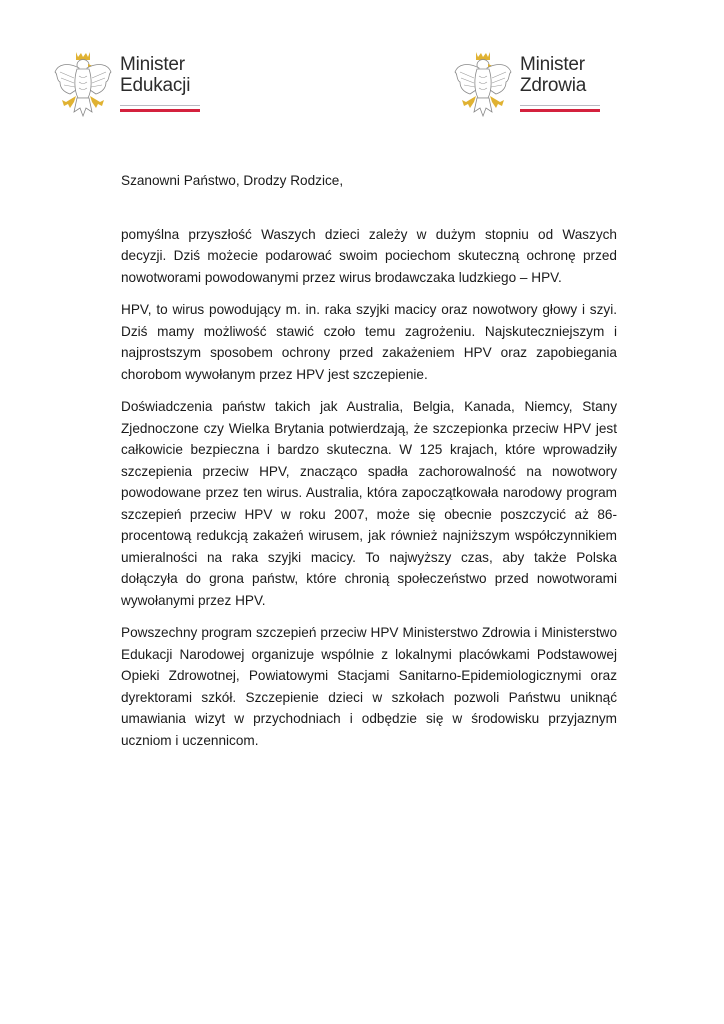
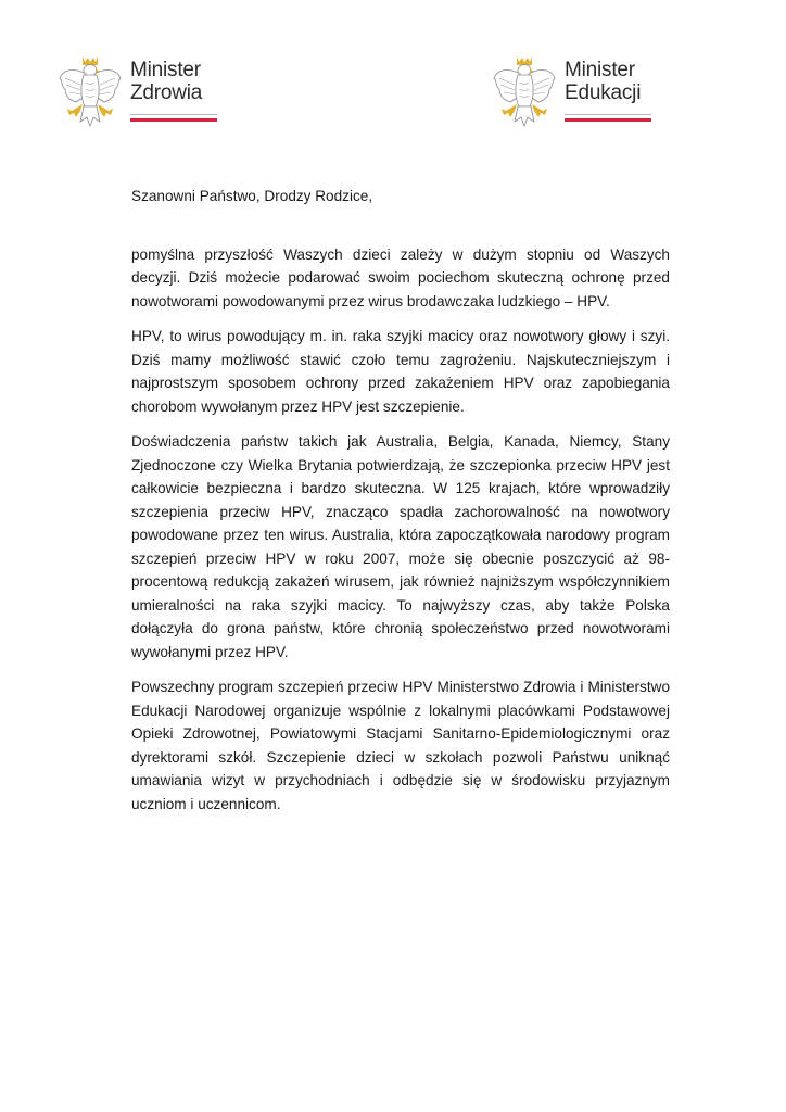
  Minister
- Edukacji
+ Zdrowia
  Minister
- Zdrowia
+ Edukacji
  Szanowni Państwo, Drodzy Rodzice,
  pomyślna przyszłość Waszych dzieci zależy w dużym stopniu od Waszych decyzji. Dziś możecie podarować swoim pociechom skuteczną ochronę przed nowotworami powodowanymi przez wirus brodawczaka ludzkiego – HPV.
  HPV, to wirus powodujący m. in. raka szyjki macicy oraz nowotwory głowy i szyi. Dziś mamy możliwość stawić czoło temu zagrożeniu. Najskuteczniejszym i najprostszym sposobem ochrony przed zakażeniem HPV oraz zapobiegania chorobom wywołanym przez HPV jest szczepienie.
- Doświadczenia państw takich jak Australia, Belgia, Kanada, Niemcy, Stany Zjednoczone czy Wielka Brytania potwierdzają, że szczepionka przeciw HPV jest całkowicie bezpieczna i bardzo skuteczna. W 125 krajach, które wprowadziły szczepienia przeciw HPV, znacząco spadła zachorowalność na nowotwory powodowane przez ten wirus. Australia, która zapoczątkowała narodowy program szczepień przeciw HPV w roku 2007, może się obecnie poszczycić aż 86-procentową redukcją zakażeń wirusem, jak również najniższym współczynnikiem umieralności na raka szyjki macicy. To najwyższy czas, aby także Polska dołączyła do grona państw, które chronią społeczeństwo przed nowotworami wywołanymi przez HPV.
+ Doświadczenia państw takich jak Australia, Belgia, Kanada, Niemcy, Stany Zjednoczone czy Wielka Brytania potwierdzają, że szczepionka przeciw HPV jest całkowicie bezpieczna i bardzo skuteczna. W 125 krajach, które wprowadziły szczepienia przeciw HPV, znacząco spadła zachorowalność na nowotwory powodowane przez ten wirus. Australia, która zapoczątkowała narodowy program szczepień przeciw HPV w roku 2007, może się obecnie poszczycić aż 98-procentową redukcją zakażeń wirusem, jak również najniższym współczynnikiem umieralności na raka szyjki macicy. To najwyższy czas, aby także Polska dołączyła do grona państw, które chronią społeczeństwo przed nowotworami wywołanymi przez HPV.
  Powszechny program szczepień przeciw HPV Ministerstwo Zdrowia i Ministerstwo Edukacji Narodowej organizuje wspólnie z lokalnymi placówkami Podstawowej Opieki Zdrowotnej, Powiatowymi Stacjami Sanitarno-Epidemiologicznymi oraz dyrektorami szkół. Szczepienie dzieci w szkołach pozwoli Państwu uniknąć umawiania wizyt w przychodniach i odbędzie się w środowisku przyjaznym uczniom i uczennicom.
